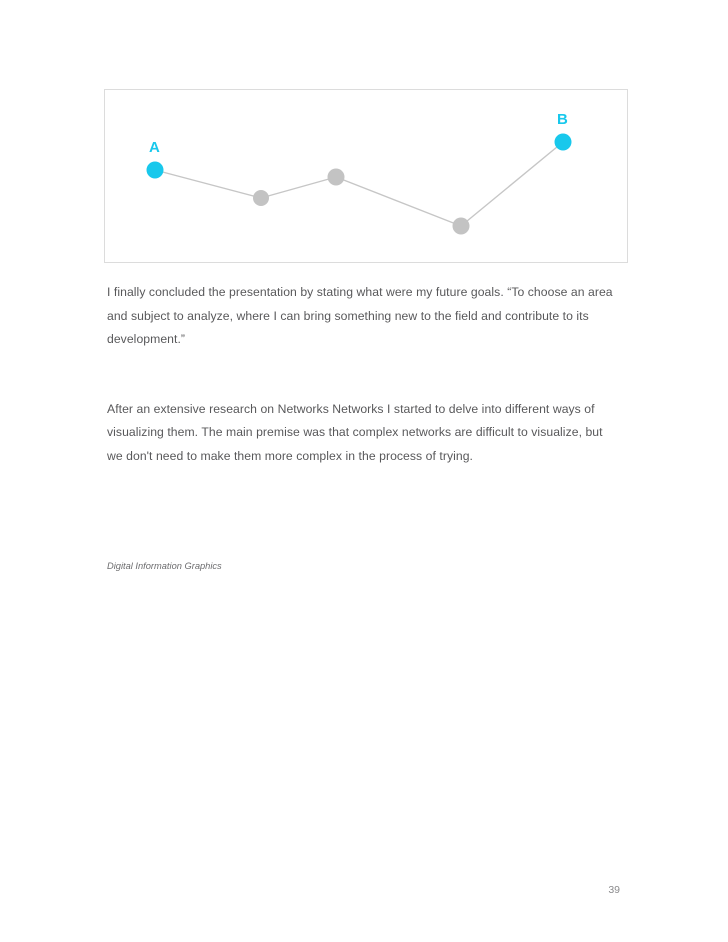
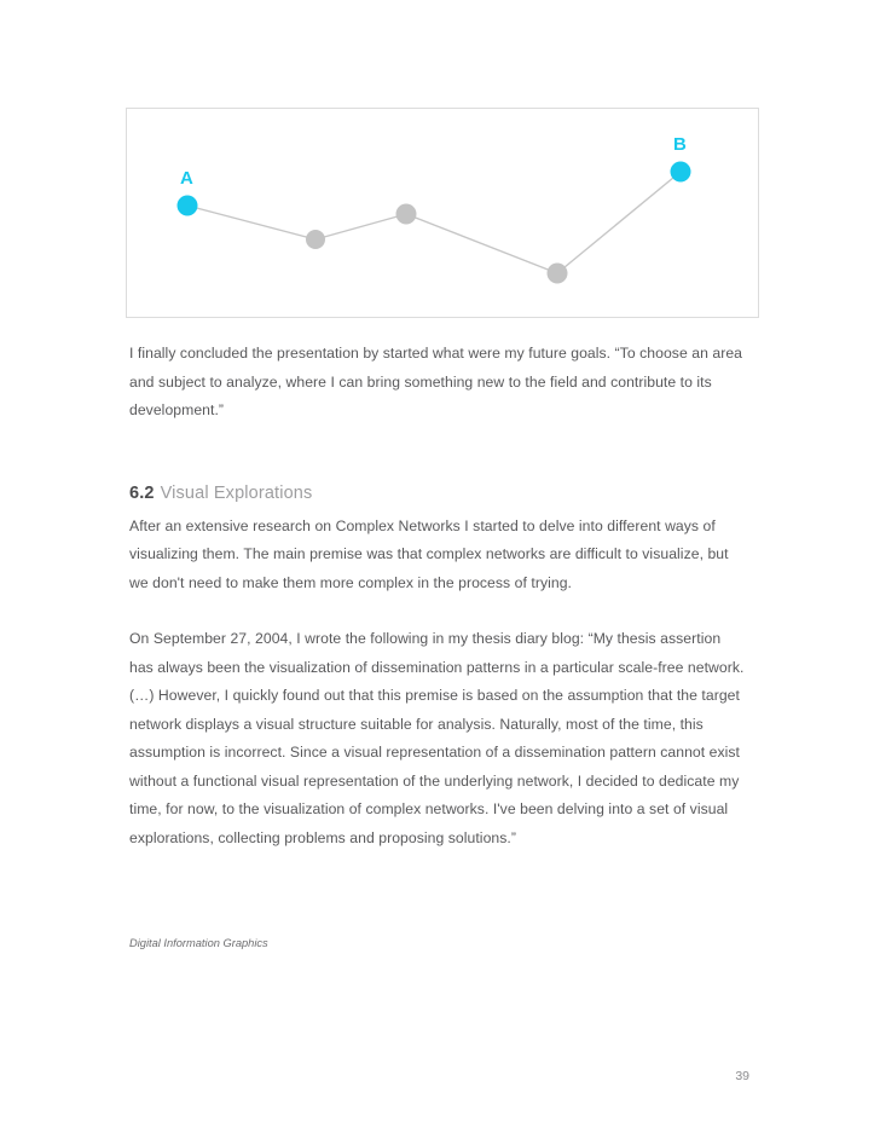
  A
  B
- I finally concluded the presentation by stating what were my future goals. “To choose an area and subject to analyze, where I can bring something new to the field and contribute to its development.”
+ I finally concluded the presentation by started what were my future goals. “To choose an area and subject to analyze, where I can bring something new to the field and contribute to its development.”
+ 6.2 Visual Explorations
- After an extensive research on Networks Networks I started to delve into different ways of visualizing them. The main premise was that complex networks are difficult to visualize, but we don't need to make them more complex in the process of trying.
+ After an extensive research on Complex Networks I started to delve into different ways of visualizing them. The main premise was that complex networks are difficult to visualize, but we don't need to make them more complex in the process of trying.
+ On September 27, 2004, I wrote the following in my thesis diary blog: “My thesis assertion has always been the visualization of dissemination patterns in a particular scale-free network. (…) However, I quickly found out that this premise is based on the assumption that the target network displays a visual structure suitable for analysis. Naturally, most of the time, this assumption is incorrect. Since a visual representation of a dissemination pattern cannot exist without a functional visual representation of the underlying network, I decided to dedicate my time, for now, to the visualization of complex networks. I've been delving into a set of visual explorations, collecting problems and proposing solutions.”
  Digital Information Graphics
  39
